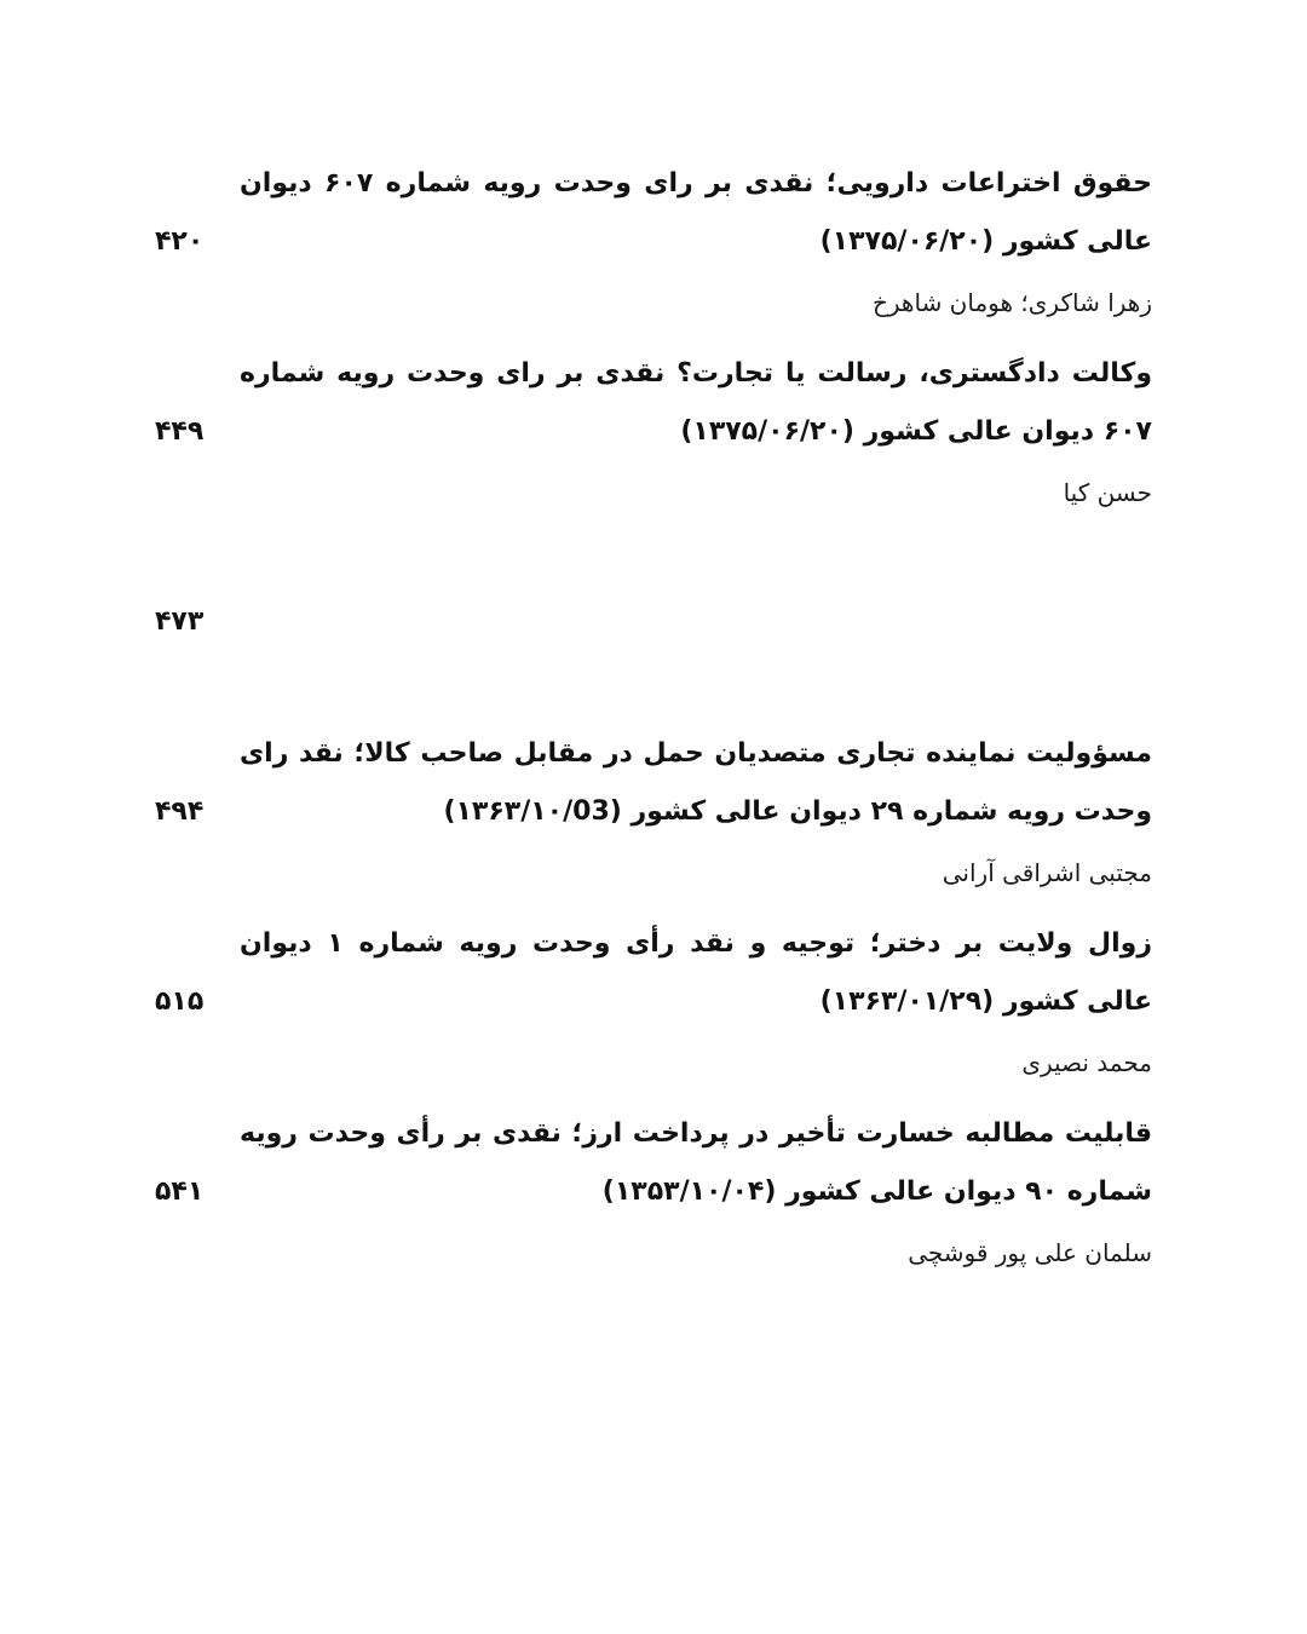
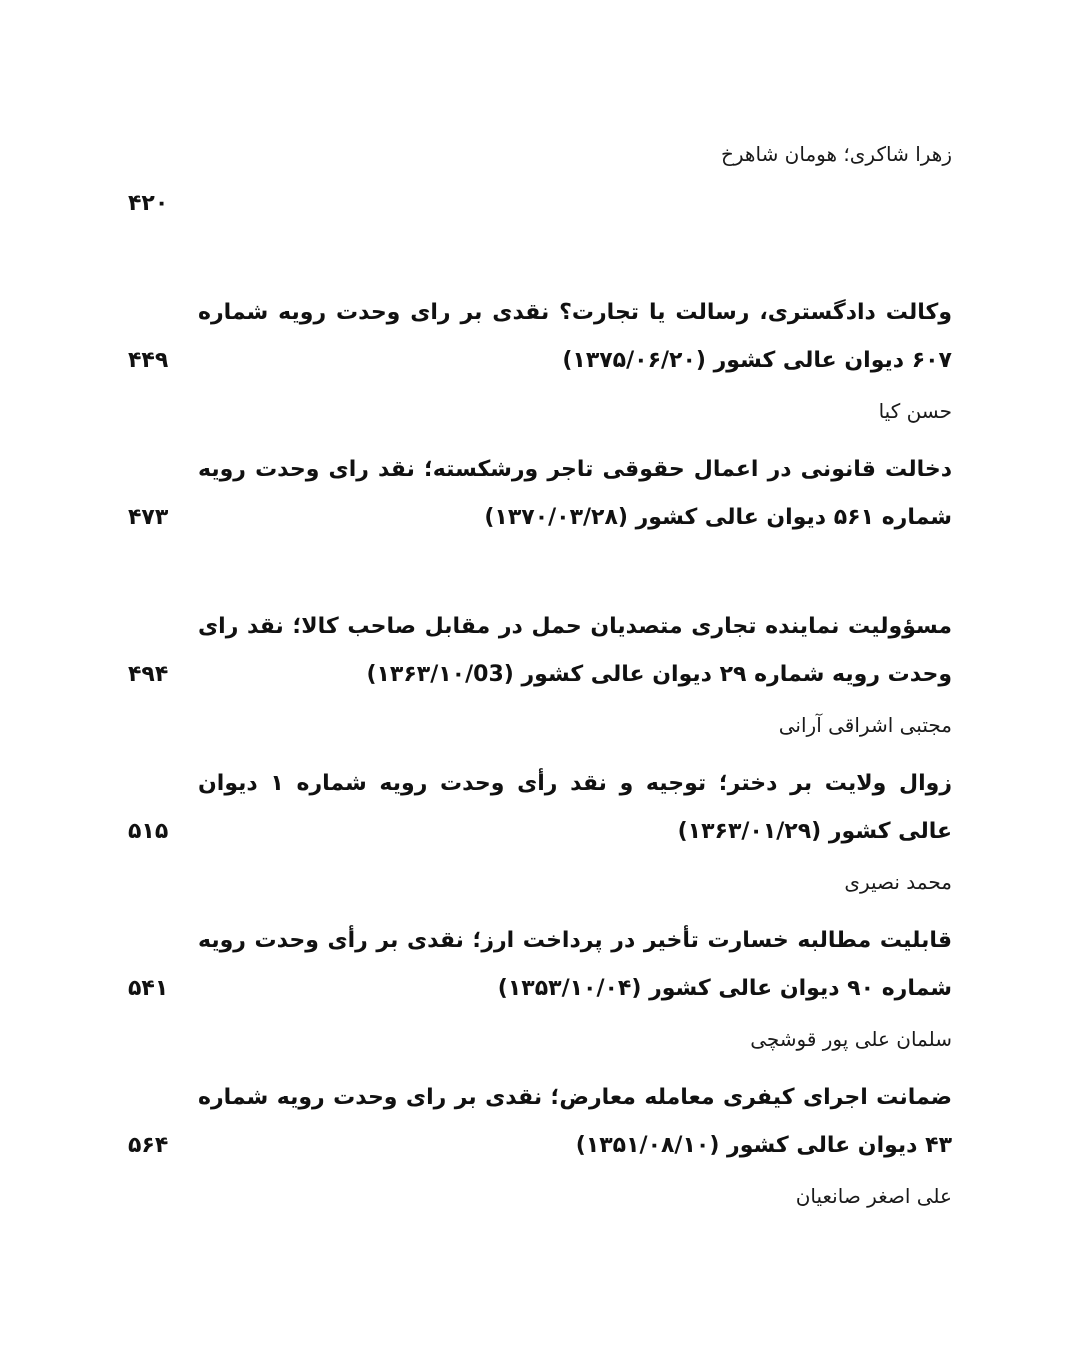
- حقوق اختراعات دارویی؛ نقدی بر رای وحدت رویه شماره ۶۰۷ دیوان عالی کشور (۱۳۷۵/۰۶/۲۰)
  ۴۲۰
  زهرا شاکری؛ هومان شاهرخ
  وکالت دادگستری، رسالت یا تجارت؟ نقدی بر رای وحدت رویه شماره ۶۰۷ دیوان عالی کشور (۱۳۷۵/۰۶/۲۰)
  ۴۴۹
  حسن کیا
+ دخالت قانونی در اعمال حقوقی تاجر ورشکسته؛ نقد رای وحدت رویه شماره ۵۶۱ دیوان عالی کشور (۱۳۷۰/۰۳/۲۸)
  ۴۷۳
  مسؤولیت نماینده تجاری متصدیان حمل در مقابل صاحب کالا؛ نقد رای وحدت رویه شماره ۲۹ دیوان عالی کشور (۱۳۶۳/۱۰/03)
  ۴۹۴
  مجتبی اشراقی آرانی
  زوال ولایت بر دختر؛ توجیه و نقد رأی وحدت رویه شماره ۱ دیوان عالی کشور (۱۳۶۳/۰۱/۲۹)
  ۵۱۵
  محمد نصیری
  قابلیت مطالبه خسارت تأخیر در پرداخت ارز؛ نقدی بر رأی وحدت رویه شماره ۹۰ دیوان عالی کشور (۱۳۵۳/۱۰/۰۴)
  ۵۴۱
  سلمان علی پور قوشچی
+ ضمانت اجرای کیفری معامله معارض؛ نقدی بر رای وحدت رویه شماره ۴۳ دیوان عالی کشور (۱۳۵۱/۰۸/۱۰)
+ ۵۶۴
+ علی اصغر صانعیان
